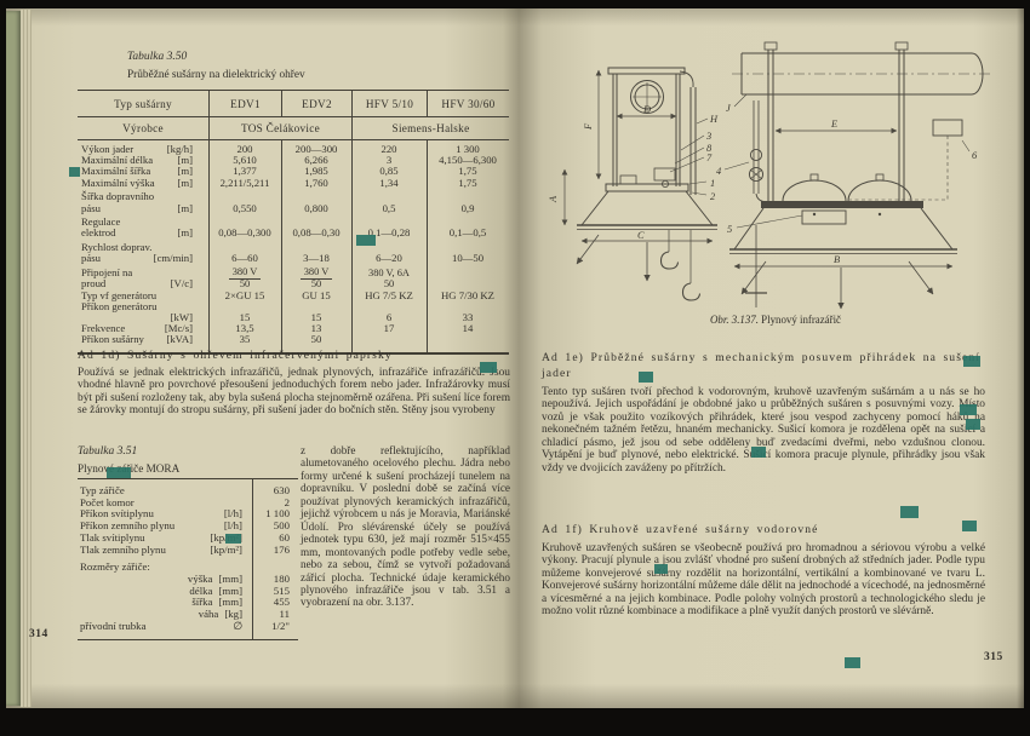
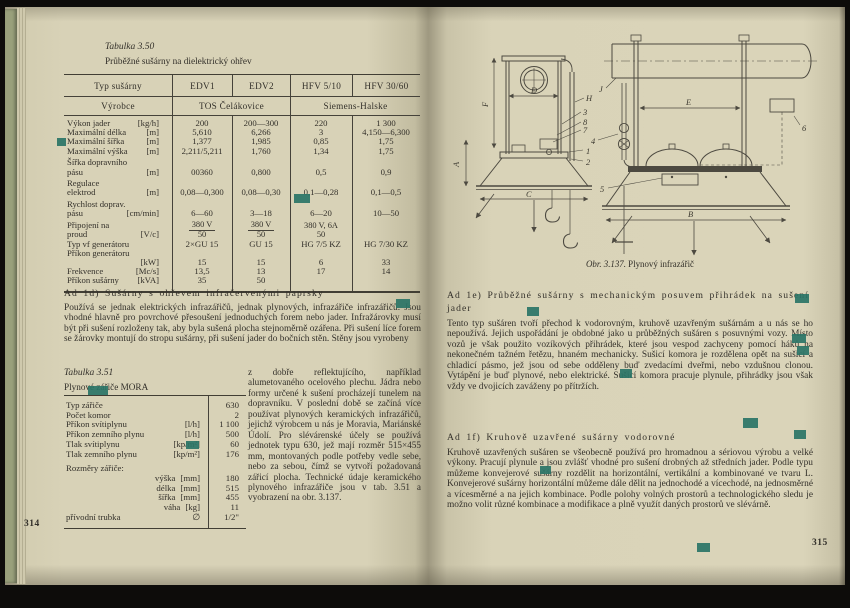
  Tabulka 3.50
  Průběžné sušárny na dielektrický ohřev
  Typ sušárny
  EDV1
  EDV2
  HFV 5/10
  HFV 30/60
  Výrobce
  TOS Čelákovice
  Siemens-Halske
  Výkon jader
  [kg/h]
  200
  200—300
  220
  1 300
  Maximální délka
  [m]
  5,610
  6,266
  3
  4,150—6,300
  Maximální šířka
  [m]
  1,377
  1,985
  0,85
  1,75
  Maximální výška
  [m]
  2,211/5,211
  1,760
  1,34
  1,75
  Šířka dopravního
  pásu
  [m]
- 0,550
+ 00360
  0,800
  0,5
  0,9
  Regulace
  elektrod
  [m]
  0,08—0,300
  0,08—0,30
  0,1—0,28
  0,1—0,5
  Rychlost doprav.
  pásu
  [cm/min]
  6—60
  3—18
  6—20
  10—50
  Připojení na
  proud
  [V/c]
  380 V
  50
  380 V
  50
  380 V, 6A
  50
  Typ vf generátoru
  2×GU 15
  GU 15
  HG 7/5 KZ
  HG 7/30 KZ
  Příkon generátoru
  [kW]
  15
  15
  6
  33
  Frekvence
  [Mc/s]
  13,5
  13
  17
  14
  Příkon sušárny
  [kVA]
  35
  50
  Ad 1d) Sušárny s ohřevem infračervenými paprsky
  Používá se jednak elektrických infrazářičů, jednak plynových, infrazářiče infrazářičů. Jsou vhodné hlavně pro povrchové přesoušení jednoduchých forem nebo jader. Infražárovky musí být při sušení rozloženy tak, aby byla sušená plocha stejnoměrně ozářena. Při sušení líce forem se žárovky montují do stropu sušárny, při sušení jader do bočních stěn. Stěny jsou vyrobeny
  Tabulka 3.51
  Plynoiče MORA
  Typ zářiče
  630
  Počet komor
  2
  Příkon svítiplynu
  [l/h]
  1 100
  Příkon zemního plynu
  [l/h]
  500
  Tlak svítiplynu
  60
  Tlak zemního plynu
  [kp/m²]
  176
  Rozměry zářiče:
  výška
  [mm]
  180
  délka
  [mm]
  515
  šířka
  [mm]
  455
  váha
  [kg]
  11
  přívodní trubka
  ∅
  1/2"
  z dobře reflektujícího, například alumetovaného ocelového plechu. Jádra nebo formy určené k sušení procházejí tunelem na dopravníku. V poslední době se začíná více používat plynových keramických infrazářičů, jejichž výrobcem u nás je Moravia, Mariánské Údolí. Pro slévárenské účely se používá jednotek typu 630, jež mají rozměr 515×455 mm, montovaných podle potřeby vedle sebe, nebo za sebou, čímž se vytvoří požadovaná zářicí plocha. Technické údaje keramického plynového infrazářiče jsou v tab. 3.51 a vyobrazení na obr. 3.137.
  314
  D
  H
  3
  8
  7
  1
  2
  C
  J
  E
  6
  4
  5
  B
  Obr. 3.137. Plynový infrazářič
  Ad 1e) Průběžné sušárny s mechanickým posuvem přihrádek na suš jader
  Tento typ sušáren tvoří přechod k vodorovným, kruhově uzavřeným sušárnám a u nás se ho nepoužívá. Jejich uspořádání je obdobné jako u průběžných sušáren s posuvnými vozy.to vozů je však použito vozíkových přihrádek, které jsou vespod zachyceny pomocí háků na nekonečném tažném řetězu, hnaném mechanicky. Sušicí komora je rozdělena opět na sušicí a chladicí pásmo, jež jsou od sebe odděleny buď zvedacími dveřmi, nebo vzdušnou clonou. Vytápění je buď plynové, nebo elektrické. Sí komora pracuje plynule, přihrádky jsou však vždy ve dvojicích zaváženy po přítržích.
  Ad 1f) Kruhově uzavřené sušárny vodorovné
  Kruhově uzavřených sušáren se všeobecně používá pro hromadnou a sériovou výrobu a velké výkony. Pracují plynule a jsou zvlášť vhodné pro sušení drobných až středních jader. Podle typu můžeme konvejerové srny rozdělit na horizontální, vertikální a kombinované ve tvaru L. Konvejerové sušárny horizontální můžeme dále dělit na jednochodé a vícechodé, na jednosměrné a vícesměrné a na jejich kombinace. Podle polohy volných prostorů a technologického sledu je možno volit různé kombinace a modifikace a plně využít daných prostorů ve slévárně.
  315
